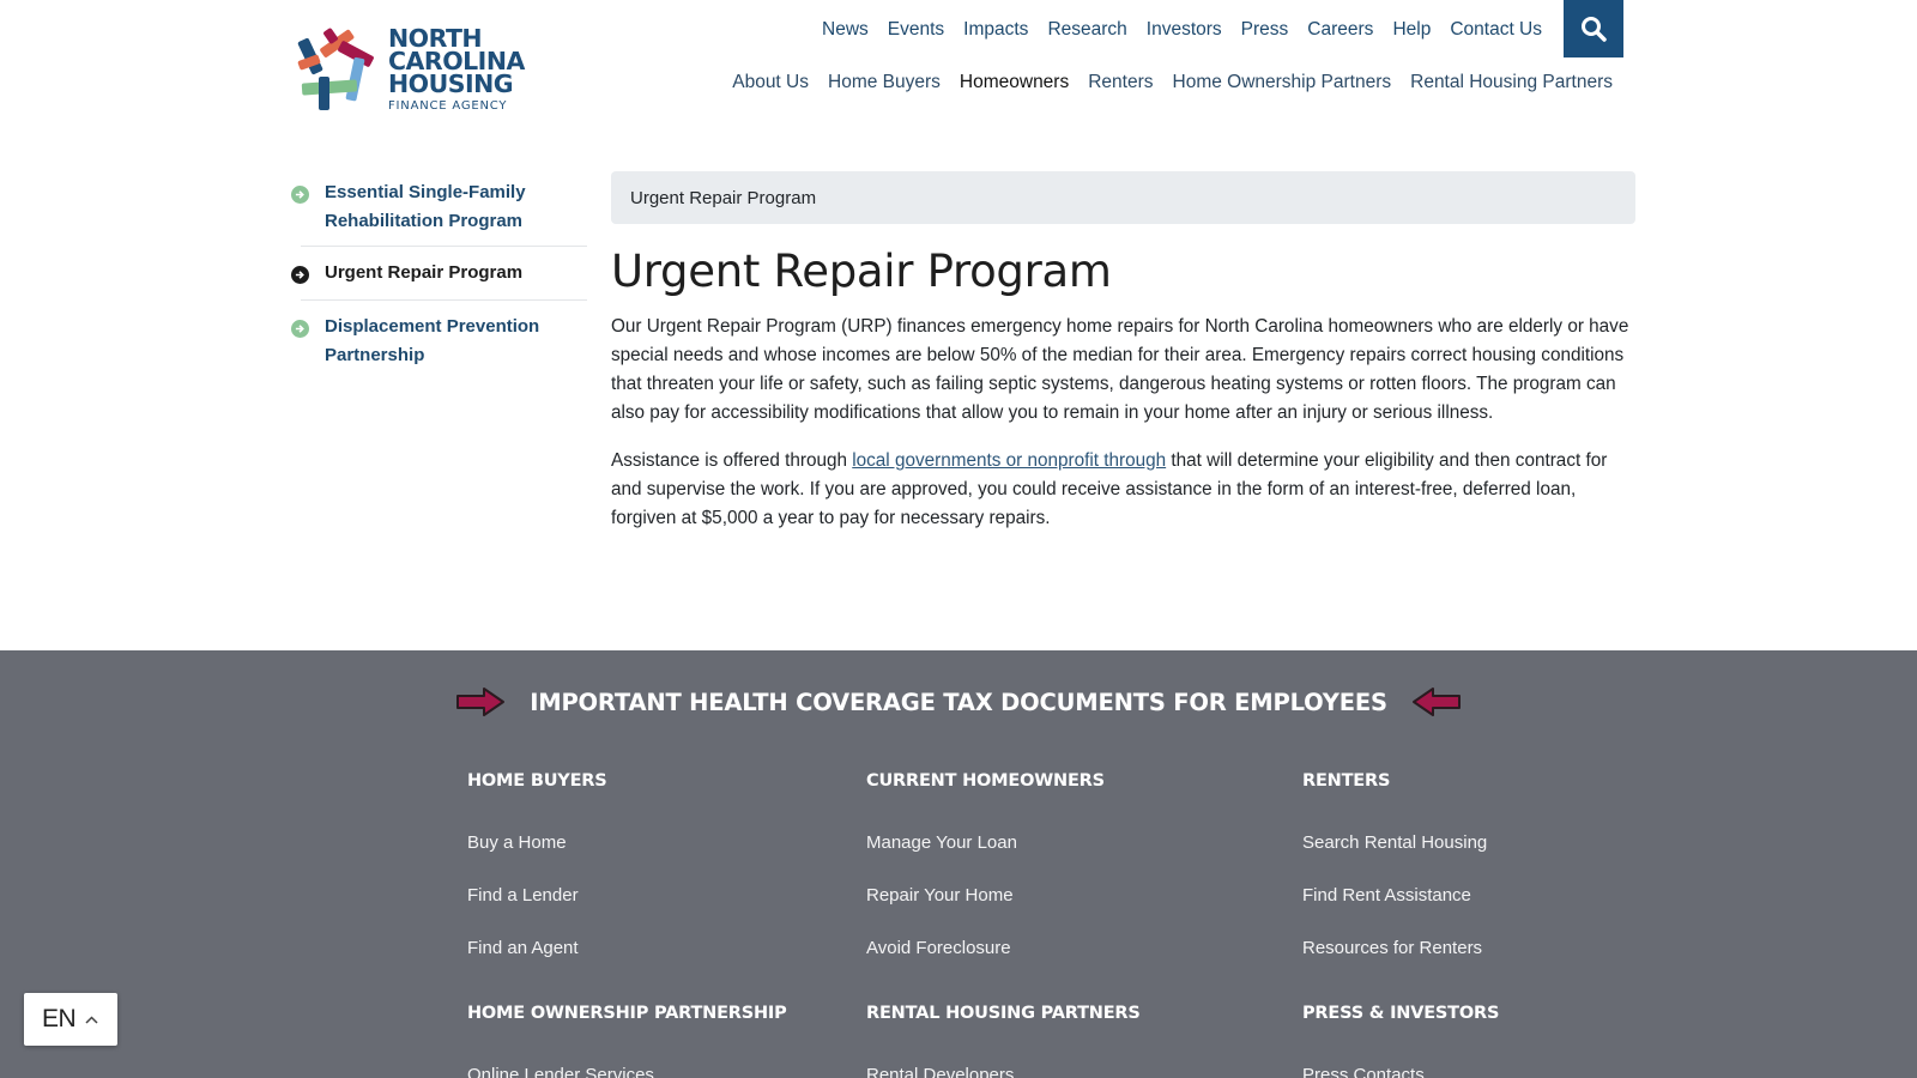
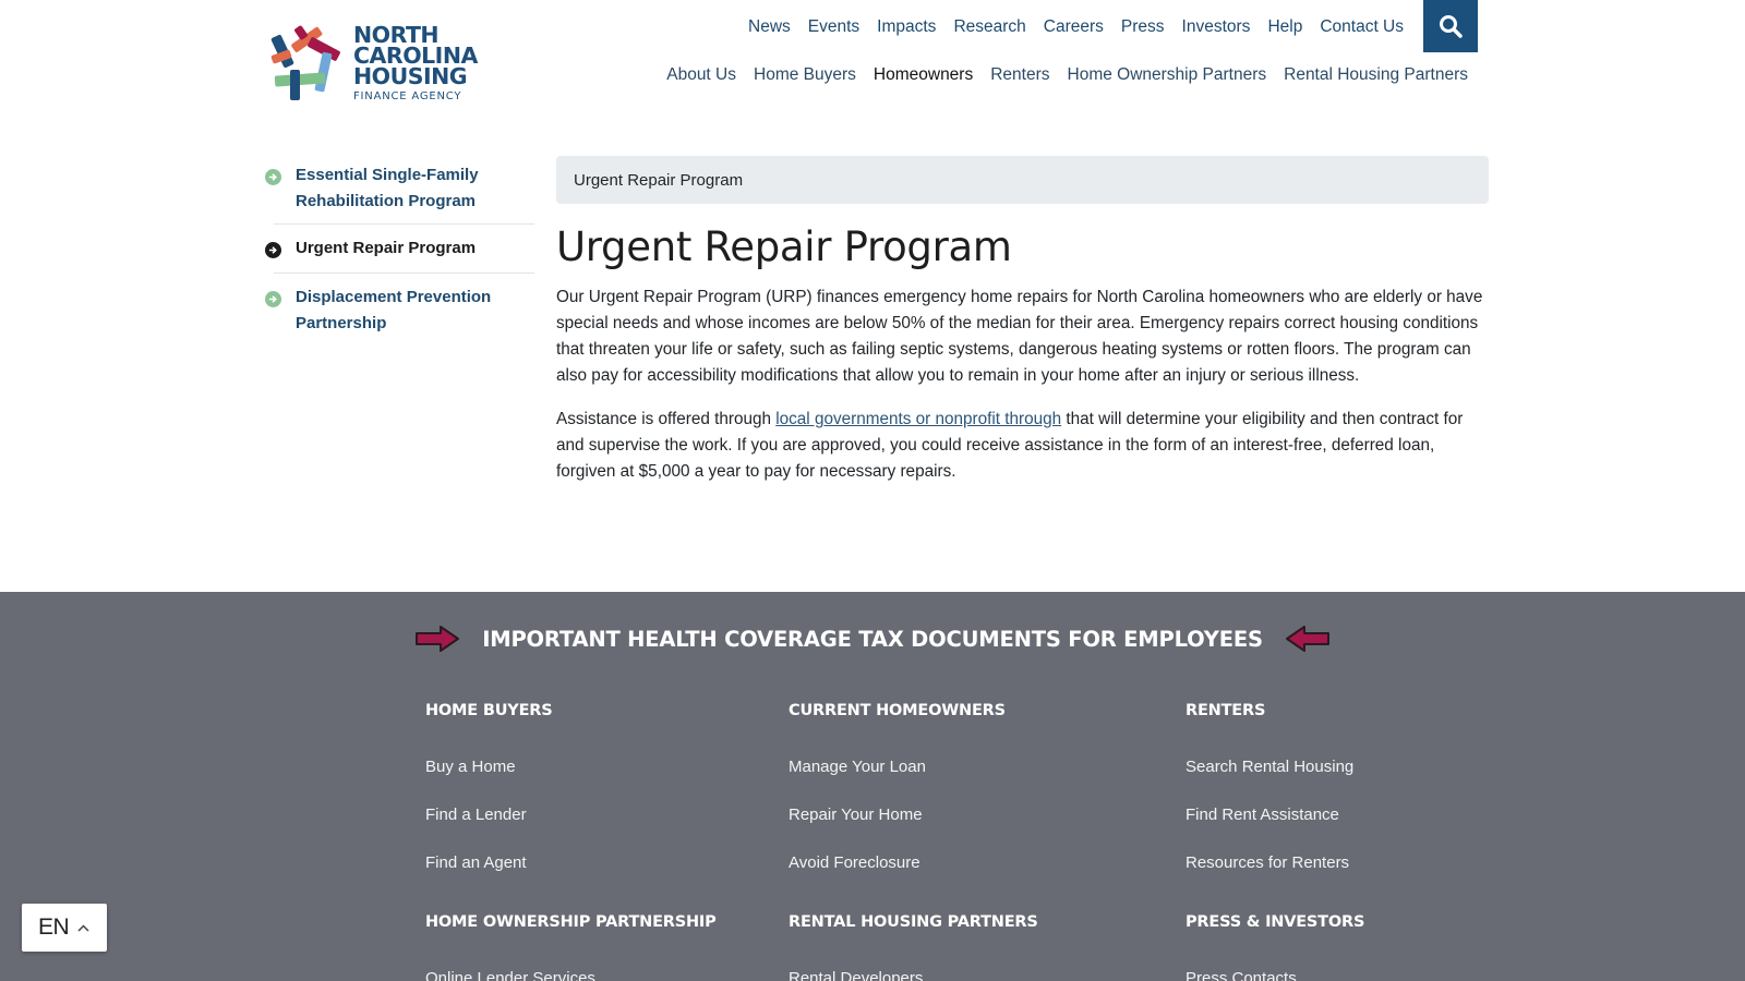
  NORTH
  CAROLINA
  HOUSING
  FINANCE AGENCY
  News
  Events
  Impacts
  Research
- Investors
+ Careers
  Press
- Careers
+ Investors
  Help
  Contact Us
  About Us
  Home Buyers
  Homeowners
  Renters
  Home Ownership Partners
  Rental Housing Partners
  Essential Single-Family Rehabilitation Program
  Urgent Repair Program
  Displacement Prevention Partnership
  Urgent Repair Program
  Urgent Repair Program
  Our Urgent Repair Program (URP) finances emergency home repairs for North Carolina homeowners who are elderly or have special needs and whose incomes are below 50% of the median for their area. Emergency repairs correct housing conditions that threaten your life or safety, such as failing septic systems, dangerous heating systems or rotten floors. The program can also pay for accessibility modifications that allow you to remain in your home after an injury or serious illness.
  Assistance is offered through local governments or nonprofit through that will determine your eligibility and then contract for and supervise the work. If you are approved, you could receive assistance in the form of an interest-free, deferred loan, forgiven at $5,000 a year to pay for necessary repairs.
  IMPORTANT HEALTH COVERAGE TAX DOCUMENTS FOR EMPLOYEES
  HOME BUYERS
  Buy a Home
  Find a Lender
  Find an Agent
  CURRENT HOMEOWNERS
  Manage Your Loan
  Repair Your Home
  Avoid Foreclosure
  RENTERS
  Search Rental Housing
  Find Rent Assistance
  Resources for Renters
  HOME OWNERSHIP PARTNERSHIP
  Online Lender Services
  RENTAL HOUSING PARTNERS
  Rental Developers
  PRESS & INVESTORS
  Press Contacts
  EN
